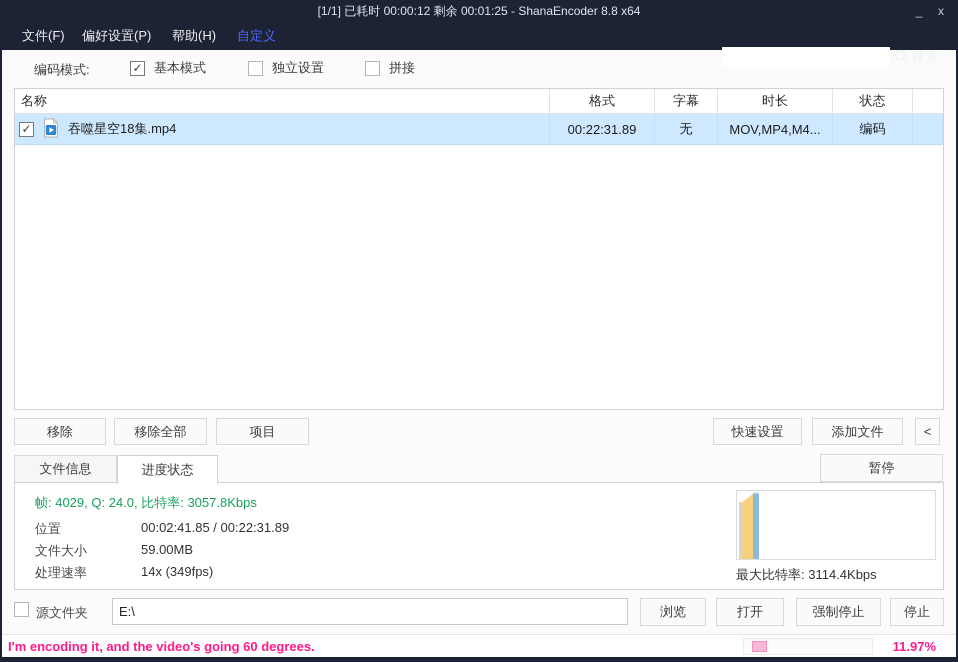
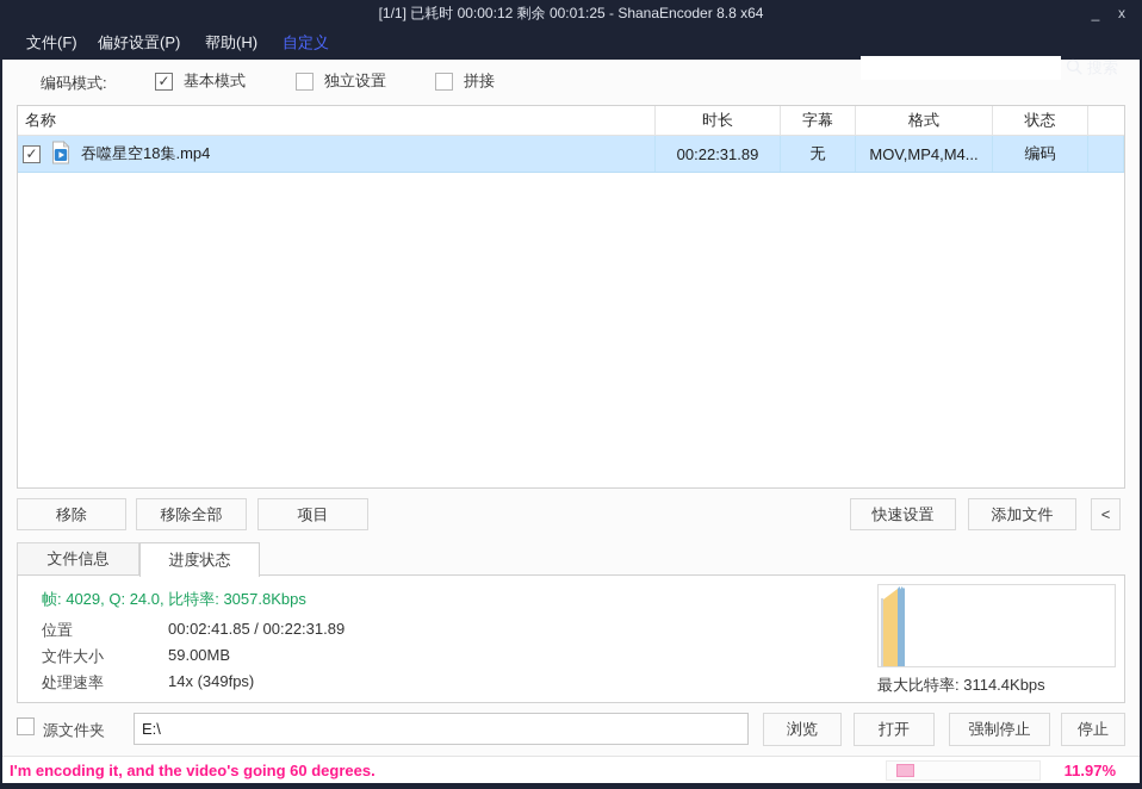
  [1/1] 已耗时 00:00:12 剩余 00:01:25 - ShanaEncoder 8.8 x64
  _
  x
  文件(F)
  偏好设置(P)
  帮助(H)
  自定义
  搜索
  编码模式:
  ✓
  基本模式
  独立设置
  拼接
  名称
- 格式
+ 时长
  字幕
- 时长
+ 格式
  状态
  ✓
  吞噬星空18集.mp4
  00:22:31.89
  无
  MOV,MP4,M4...
  编码
  移除
  移除全部
  项目
  快速设置
  添加文件
  <
  文件信息
  进度状态
- 暂停
  帧: 4029, Q: 24.0, 比特率: 3057.8Kbps
  位置
  00:02:41.85 / 00:22:31.89
  文件大小
  59.00MB
  处理速率
  14x (349fps)
  最大比特率: 3114.4Kbps
  源文件夹
  E:\
  浏览
  打开
  强制停止
  停止
  I'm encoding it, and the video's going 60 degrees.
  11.97%
